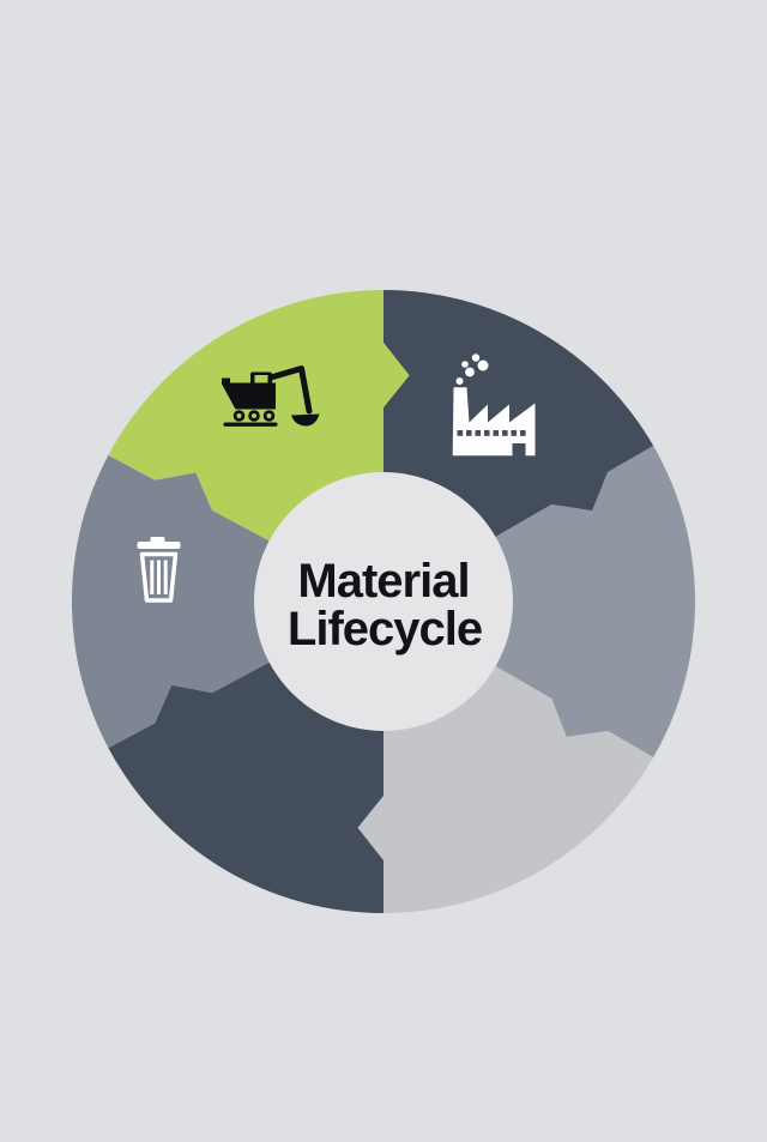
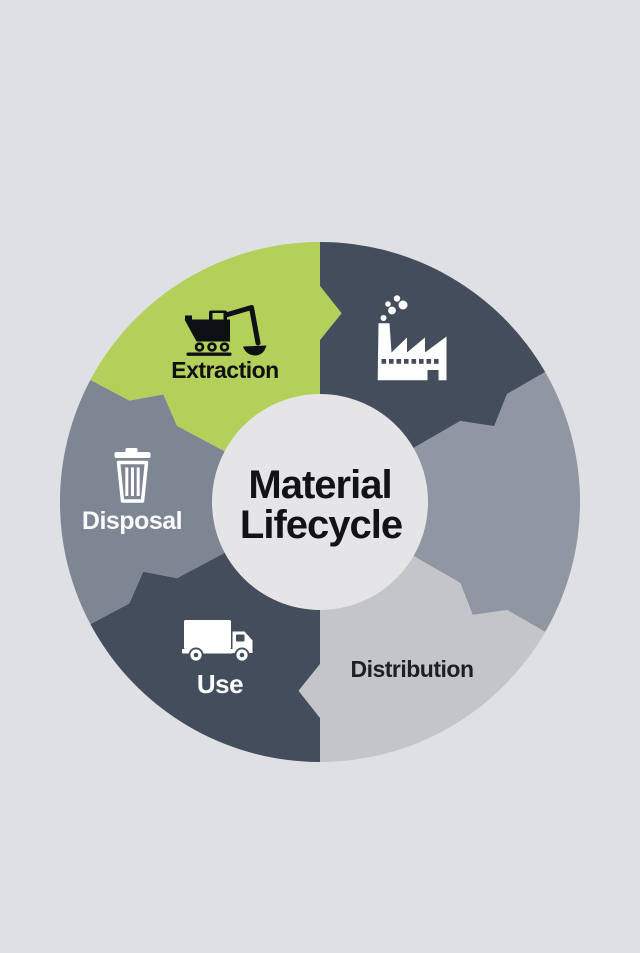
+ Extraction
+ Distribution
+ Use
+ Disposal
  Material
  Lifecycle
